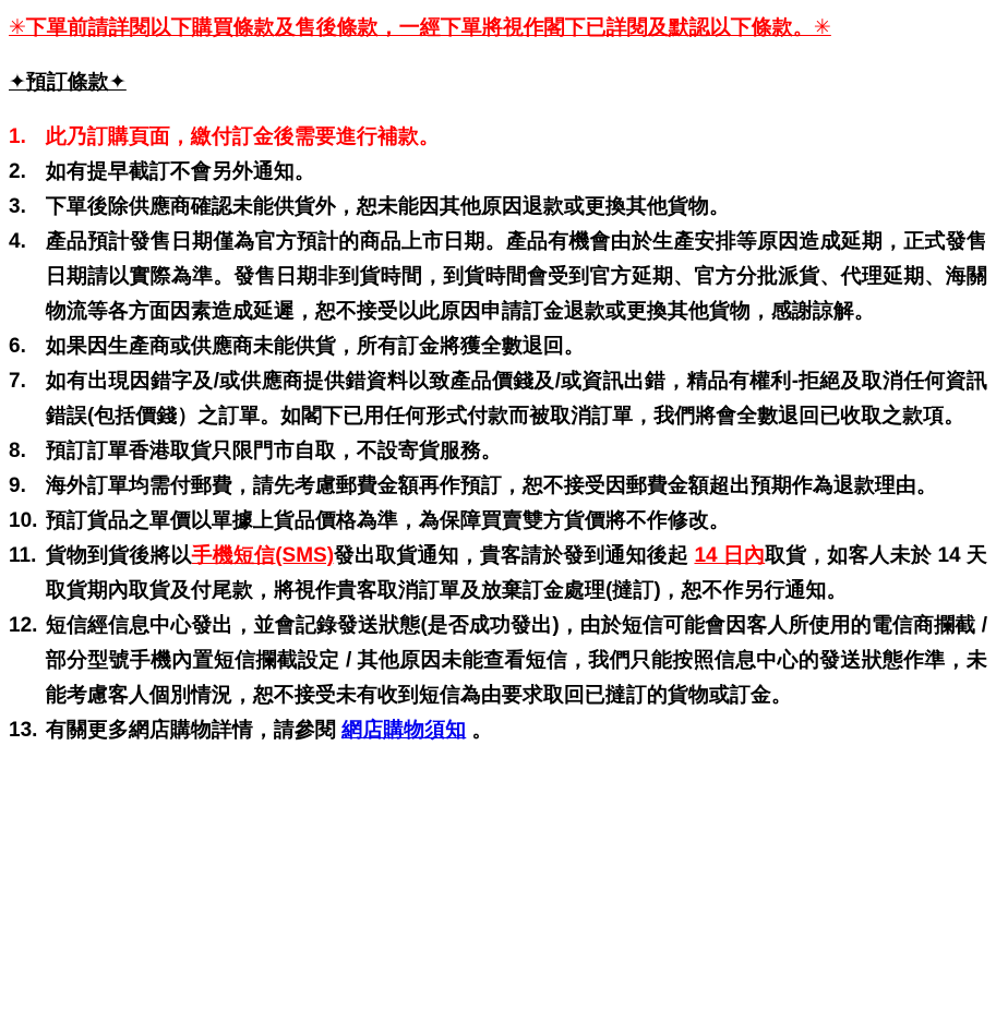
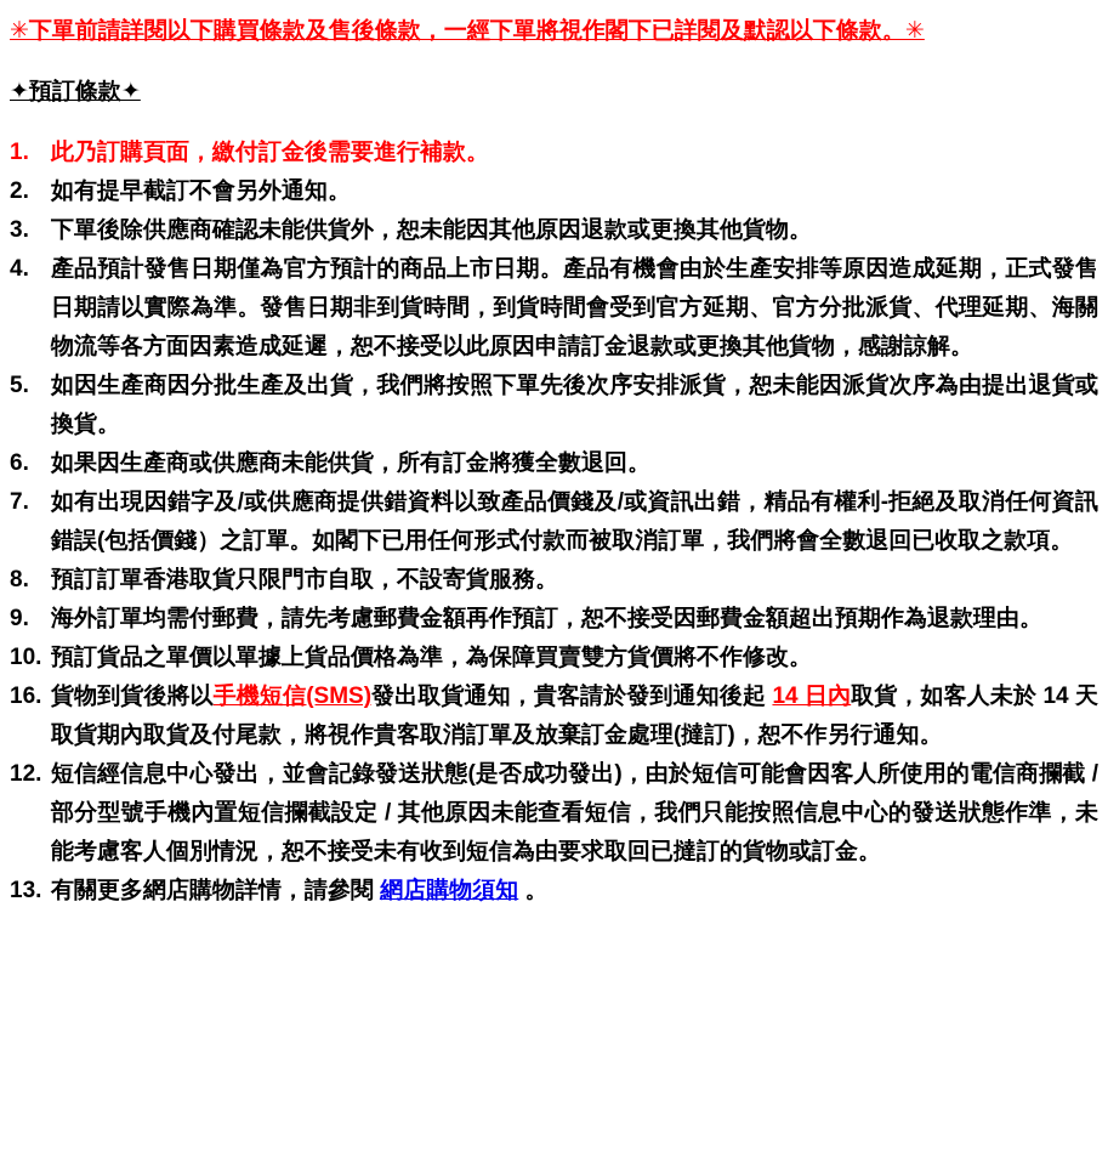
  ✳下單前請詳閱以下購買條款及售後條款，一經下單將視作閣下已詳閱及默認以下條款。✳
  ✦預訂條款✦
  1.
  此乃訂購頁面，繳付訂金後需要進行補款。
  2.
  如有提早截訂不會另外通知。
  3.
  下單後除供應商確認未能供貨外，恕未能因其他原因退款或更換其他貨物。
  4.
  產品預計發售日期僅為官方預計的商品上市日期。產品有機會由於生產安排等原因造成延期，正式發售日期請以實際為準。發售日期非到貨時間，到貨時間會受到官方延期、官方分批派貨、代理延期、海關物流等各方面因素造成延遲，恕不接受以此原因申請訂金退款或更換其他貨物，感謝諒解。
+ 5.
+ 如因生產商因分批生產及出貨，我們將按照下單先後次序安排派貨，恕未能因派貨次序為由提出退貨或換貨。
  6.
  如果因生產商或供應商未能供貨，所有訂金將獲全數退回。
  7.
  如有出現因錯字及/或供應商提供錯資料以致產品價錢及/或資訊出錯，精品有權利-拒絕及取消任何資訊錯誤(包括價錢）之訂單。如閣下已用任何形式付款而被取消訂單，我們將會全數退回已收取之款項。
  8.
  預訂訂單香港取貨只限門市自取，不設寄貨服務。
  9.
  海外訂單均需付郵費，請先考慮郵費金額再作預訂，恕不接受因郵費金額超出預期作為退款理由。
  10.
  預訂貨品之單價以單據上貨品價格為準，為保障買賣雙方貨價將不作修改。
- 11.
+ 16.
  貨物到貨後將以手機短信(SMS)發出取貨通知，貴客請於發到通知後起 14 日內取貨，如客人未於 14 天取貨期內取貨及付尾款，將視作貴客取消訂單及放棄訂金處理(撻訂)，恕不作另行通知。
  12.
  短信經信息中心發出，並會記錄發送狀態(是否成功發出)，由於短信可能會因客人所使用的電信商攔截 / 部分型號手機內置短信攔截設定 / 其他原因未能查看短信，我們只能按照信息中心的發送狀態作準，未能考慮客人個別情況，恕不接受未有收到短信為由要求取回已撻訂的貨物或訂金。
  13.
  有關更多網店購物詳情，請參閱 網店購物須知 。
